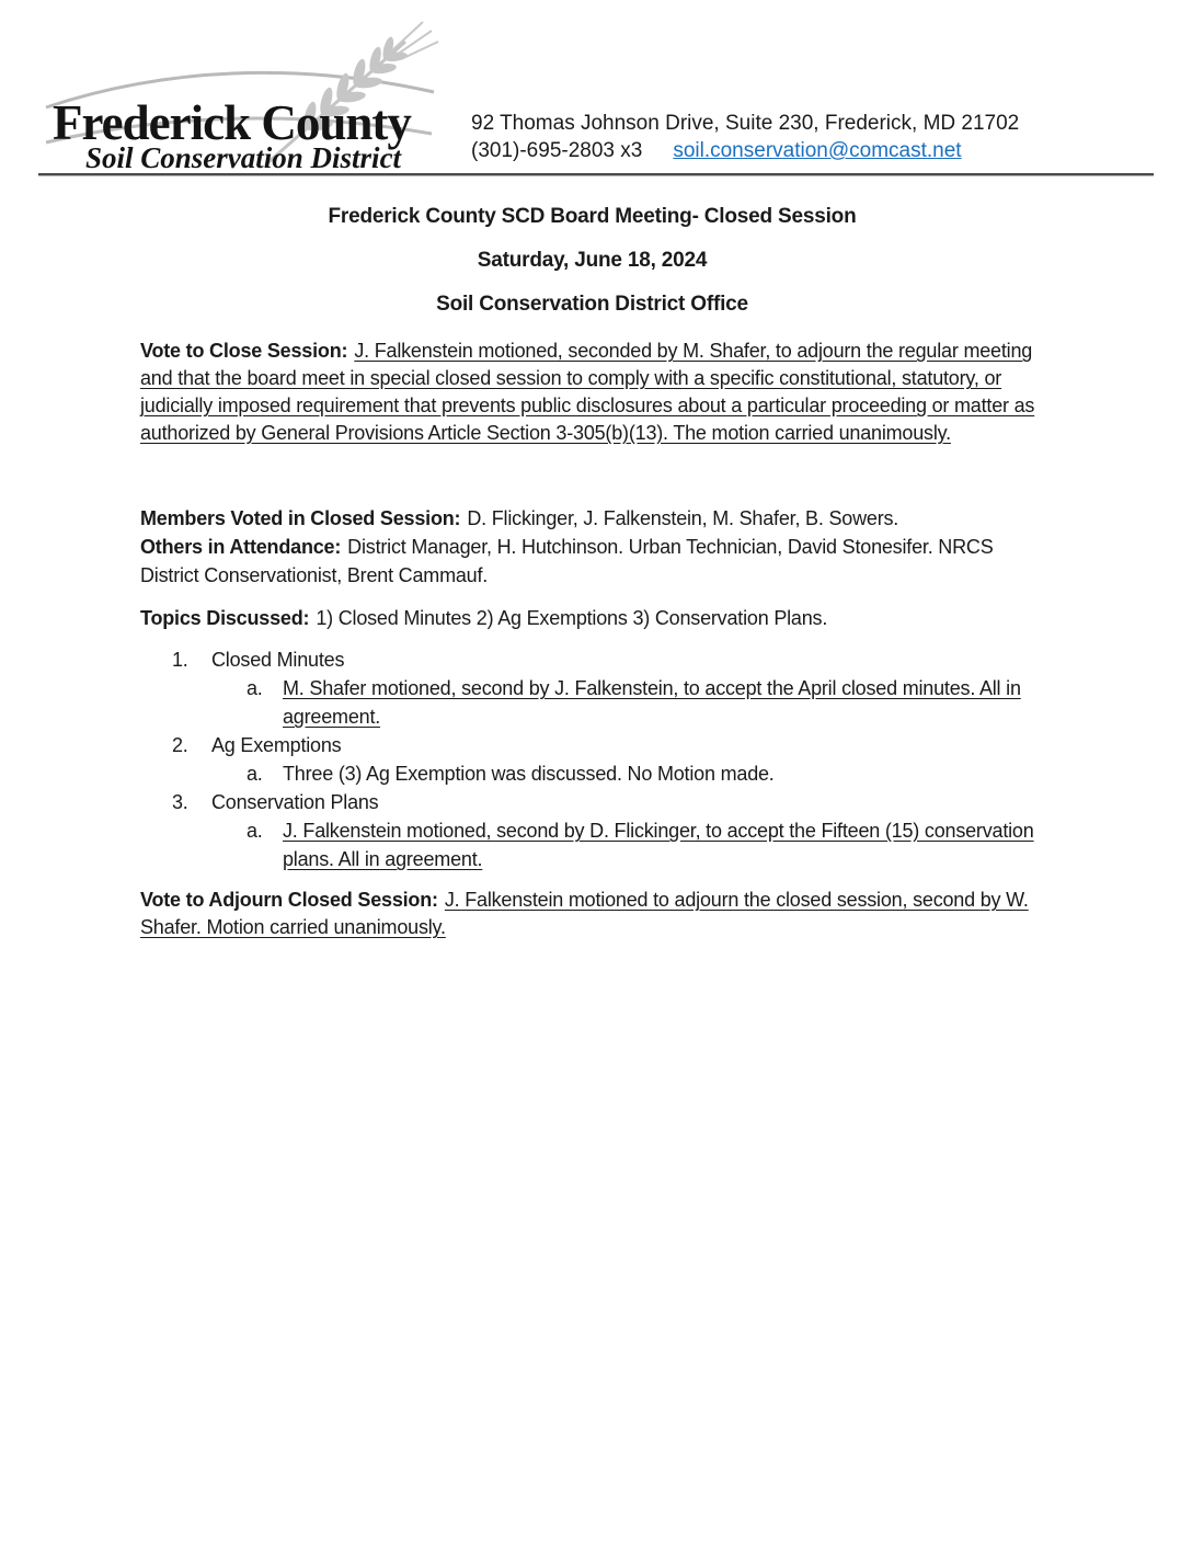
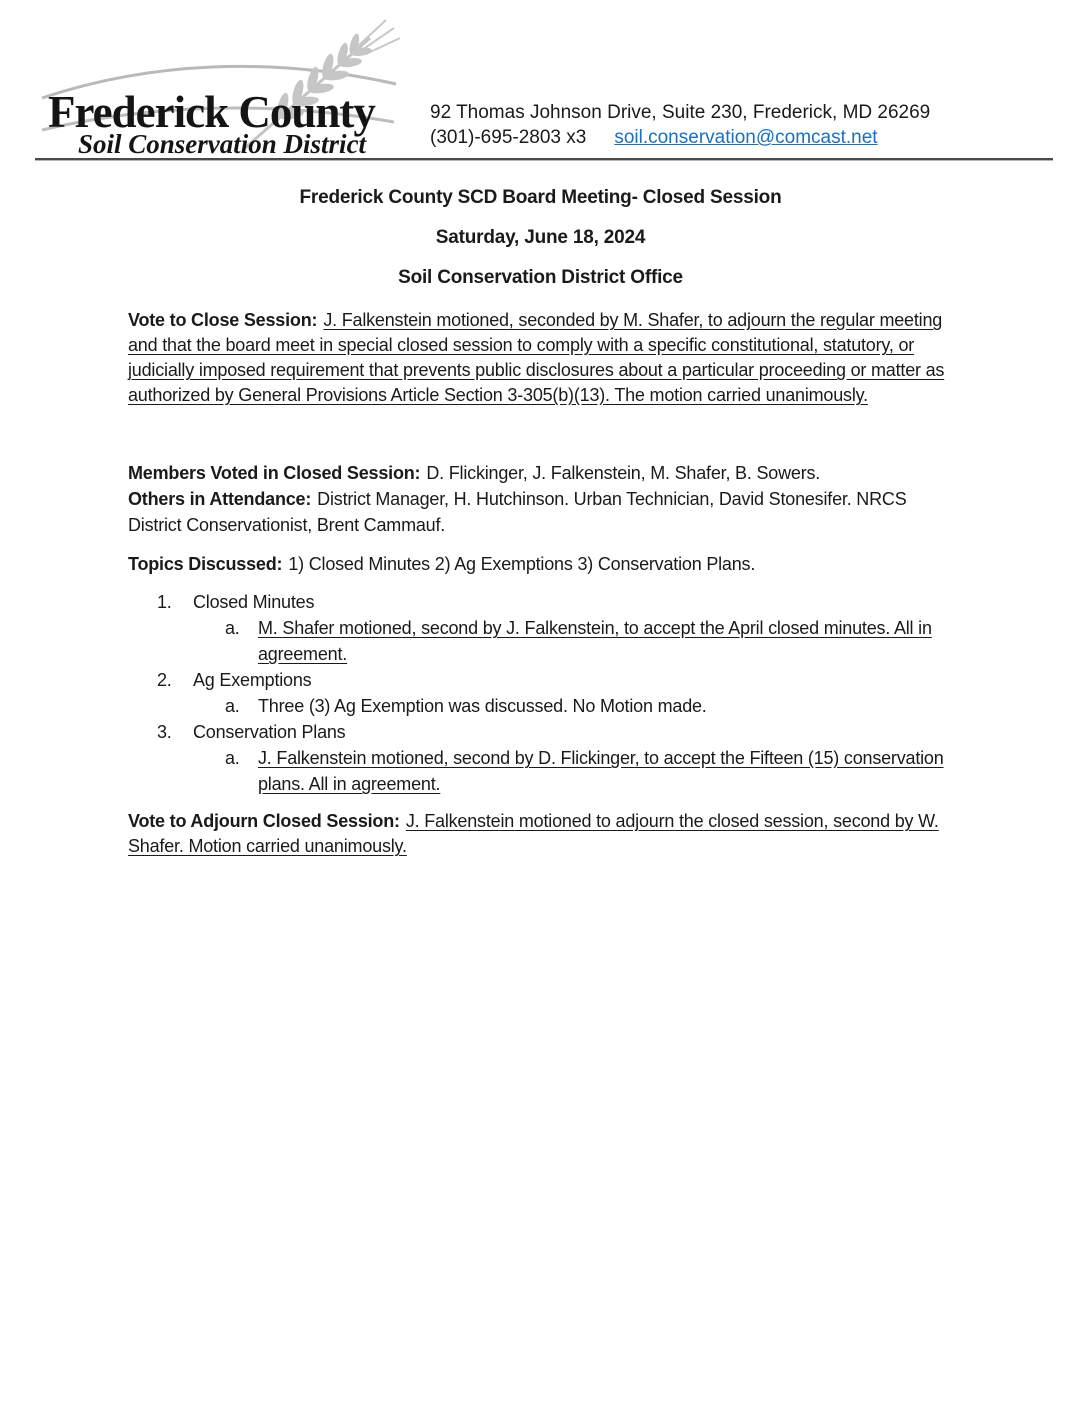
  Frederick County
  Soil Conservation District
- 92 Thomas Johnson Drive, Suite 230, Frederick, MD 21702
+ 92 Thomas Johnson Drive, Suite 230, Frederick, MD 26269
  (301)-695-2803 x3 soil.conservation@comcast.net
  Frederick County SCD Board Meeting- Closed Session
  Saturday, June 18, 2024
  Soil Conservation District Office
  Vote to Close Session: J. Falkenstein motioned, seconded by M. Shafer, to adjourn the regular meeting and that the board meet in special closed session to comply with a specific constitutional, statutory, or judicially imposed requirement that prevents public disclosures about a particular proceeding or matter as authorized by General Provisions Article Section 3-305(b)(13). The motion carried unanimously.
  Members Voted in Closed Session: D. Flickinger, J. Falkenstein, M. Shafer, B. Sowers.
  Others in Attendance: District Manager, H. Hutchinson. Urban Technician, David Stonesifer. NRCS District Conservationist, Brent Cammauf.
  Topics Discussed: 1) Closed Minutes 2) Ag Exemptions 3) Conservation Plans.
  1. Closed Minutes
  a.
  M. Shafer motioned, second by J. Falkenstein, to accept the April closed minutes. All in agreement.
  2. Ag Exemptions
  a.
  Three (3) Ag Exemption was discussed. No Motion made.
  3. Conservation Plans
  a.
  J. Falkenstein motioned, second by D. Flickinger, to accept the Fifteen (15) conservation plans. All in agreement.
  Vote to Adjourn Closed Session: J. Falkenstein motioned to adjourn the closed session, second by W. Shafer. Motion carried unanimously.
